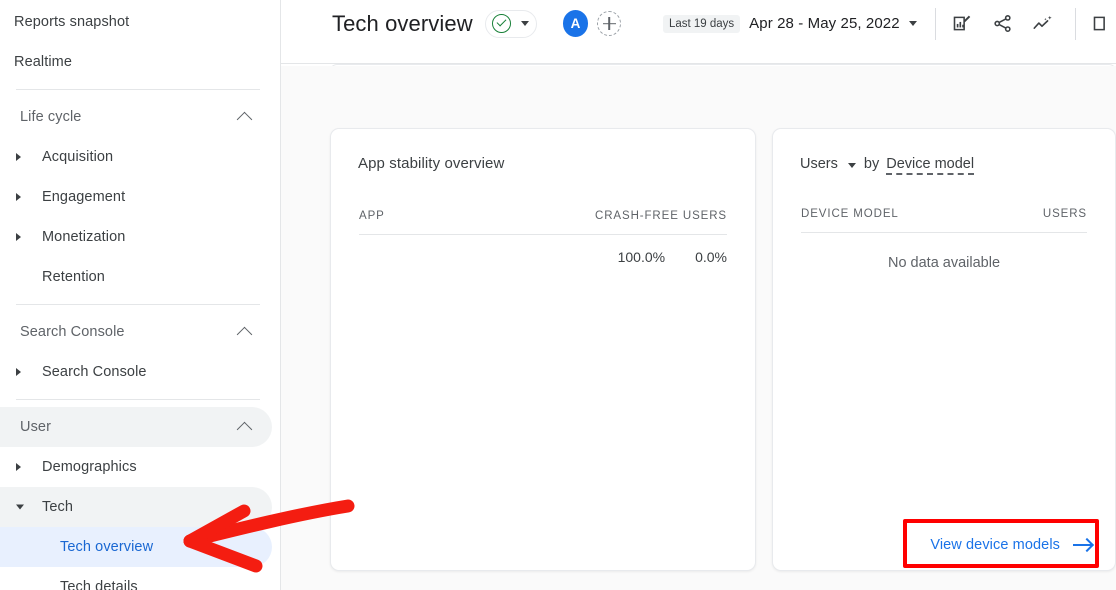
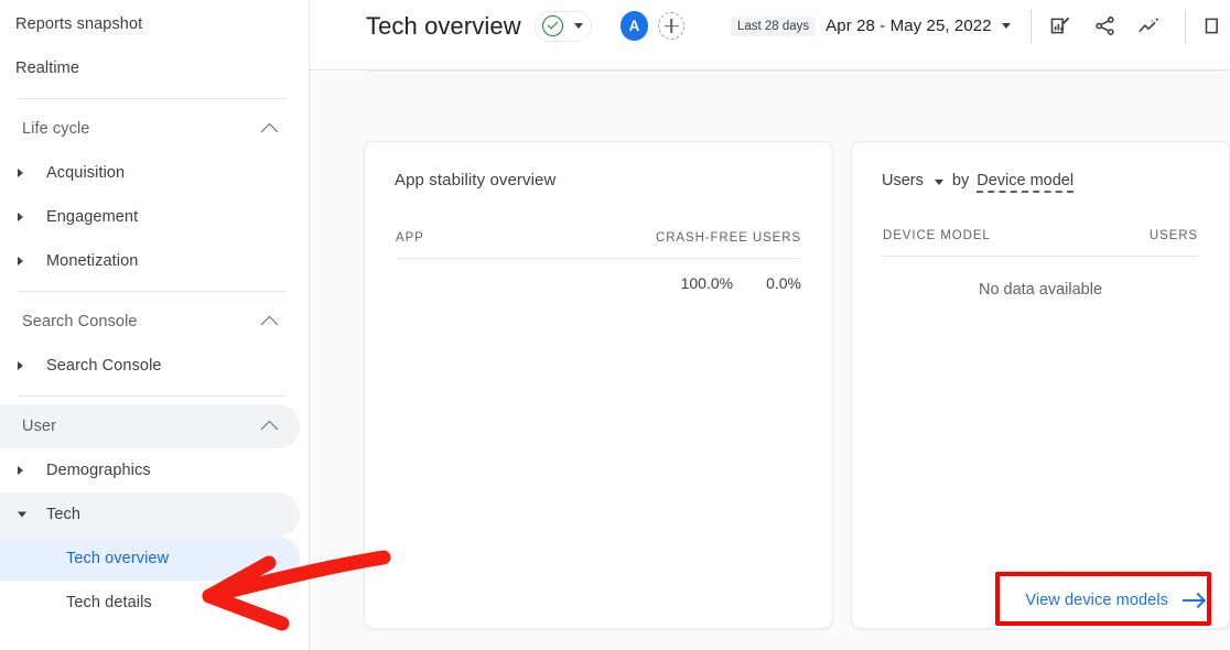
  Reports snapshot
  Realtime
  Life cycle
  Acquisition
  Engagement
  Monetization
- Retention
  Search Console
  Search Console
  User
  Demographics
  Tech
  Tech overview
  Tech details
  Tech overview
  A
- Last 19 days
+ Last 28 days
  Apr 28 - May 25, 2022
  App stability overview
  APP
  CRASH-FREE USERS
  100.0%
  0.0%
  Users
  by
  Device model
  DEVICE MODEL
  USERS
  No data available
  View device models
